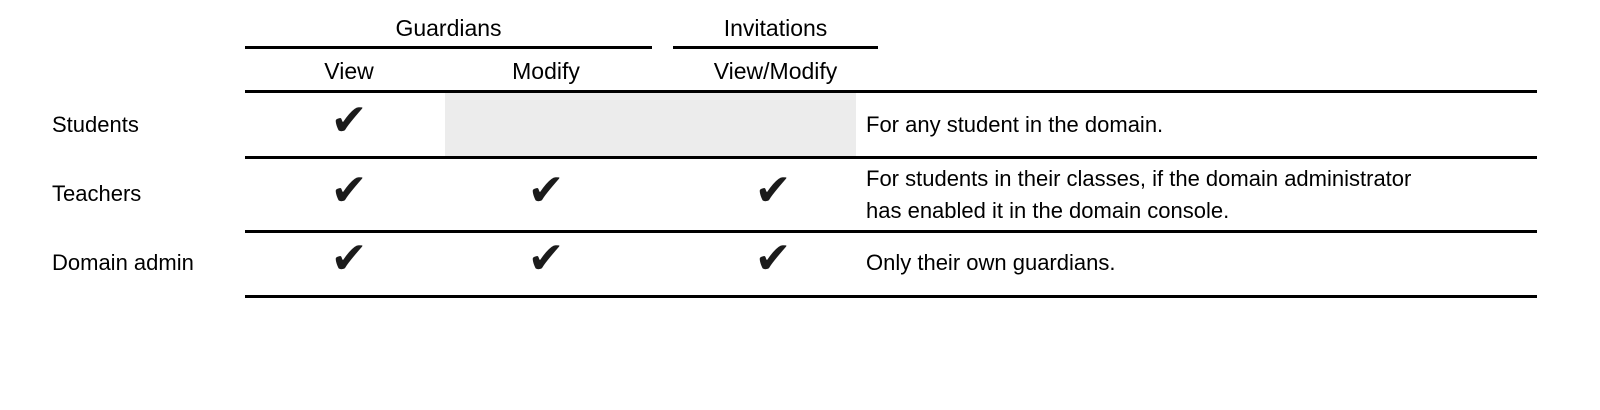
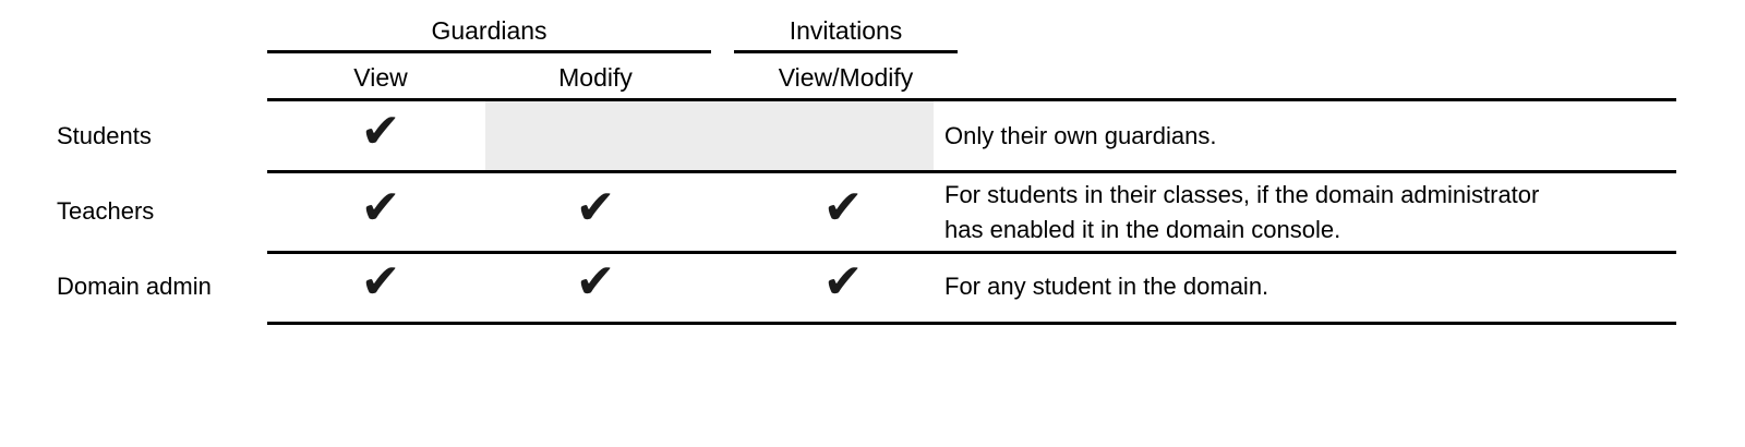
  Guardians
  Invitations
  View
  Modify
  View/Modify
  Students
  ✔
- For any student in the domain.
+ Only their own guardians.
  Teachers
  ✔
  ✔
  ✔
  For students in their classes, if the domain administrator
  has enabled it in the domain console.
  Domain admin
  ✔
  ✔
  ✔
- Only their own guardians.
+ For any student in the domain.
